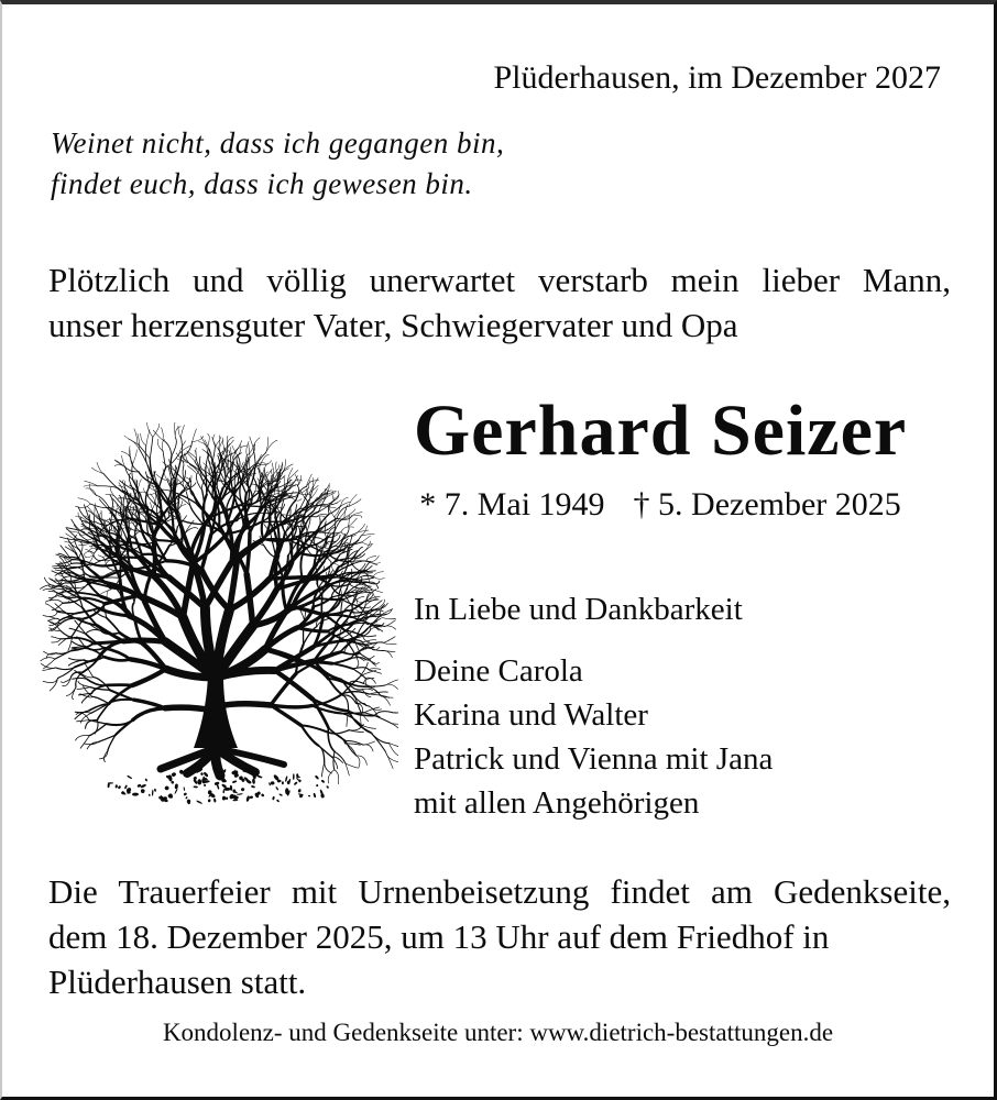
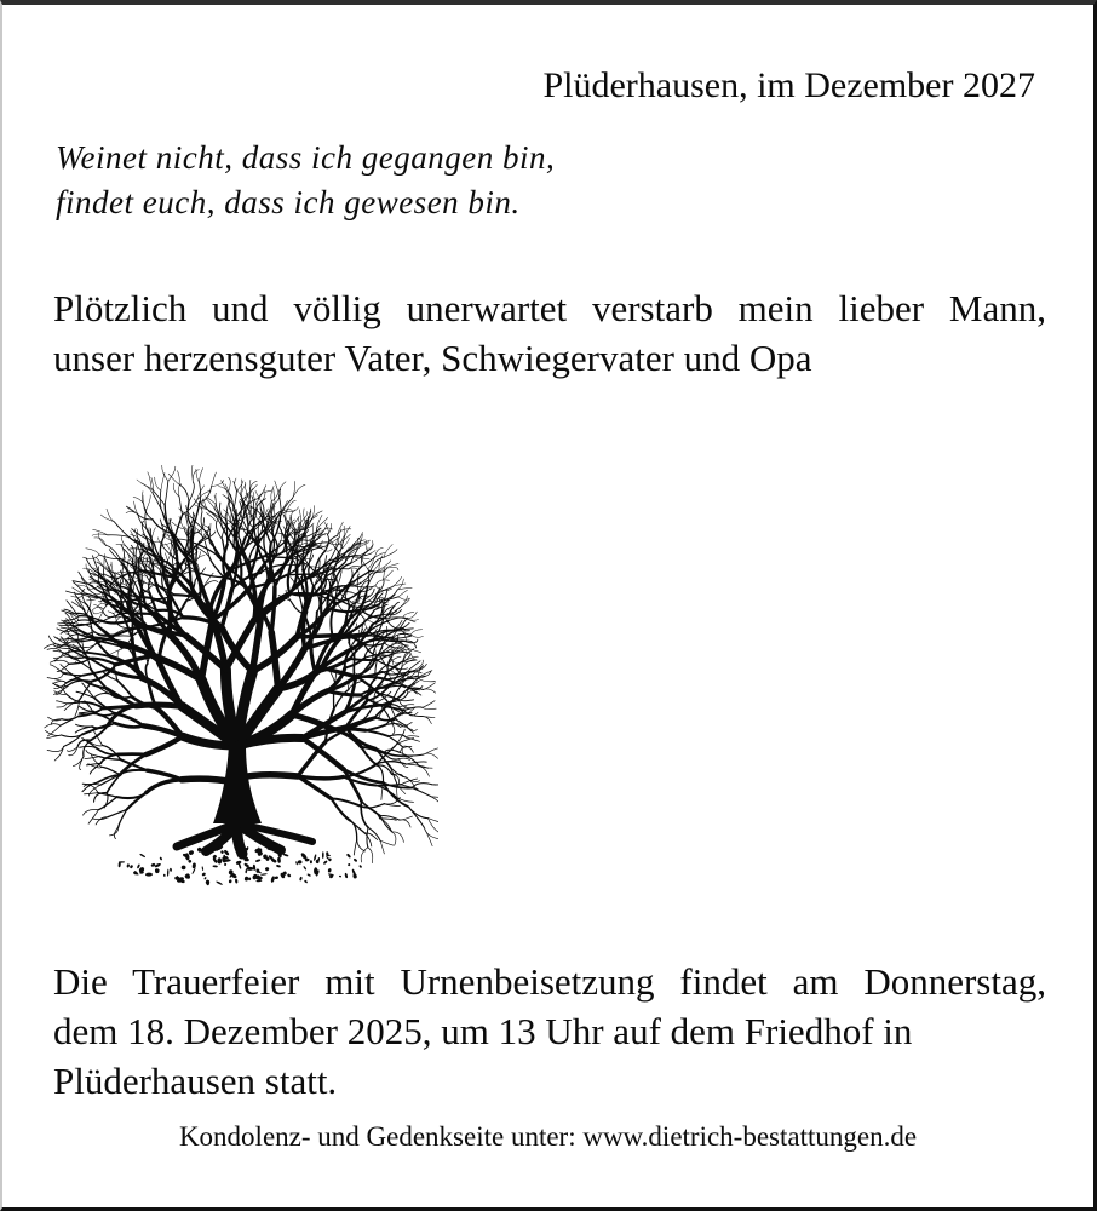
  Plüderhausen, im Dezember 2027
  Weinet nicht, dass ich gegangen bin,
  findet euch, dass ich gewesen bin.
  Plötzlich und völlig unerwartet verstarb mein lieber Mann,
  unser herzensguter Vater, Schwiegervater und Opa
- Gerhard Seizer
- * 7. Mai 1949 † 5. Dezember 2025
- In Liebe und Dankbarkeit
- Deine Carola
- Karina und Walter
- Patrick und Vienna mit Jana
- mit allen Angehörigen
- Die Trauerfeier mit Urnenbeisetzung findet am Gedenkseite,
+ Die Trauerfeier mit Urnenbeisetzung findet am Donnerstag,
  dem 18. Dezember 2025, um 13 Uhr auf dem Friedhof in
  Plüderhausen statt.
  Kondolenz- und Gedenkseite unter: www.dietrich-bestattungen.de
